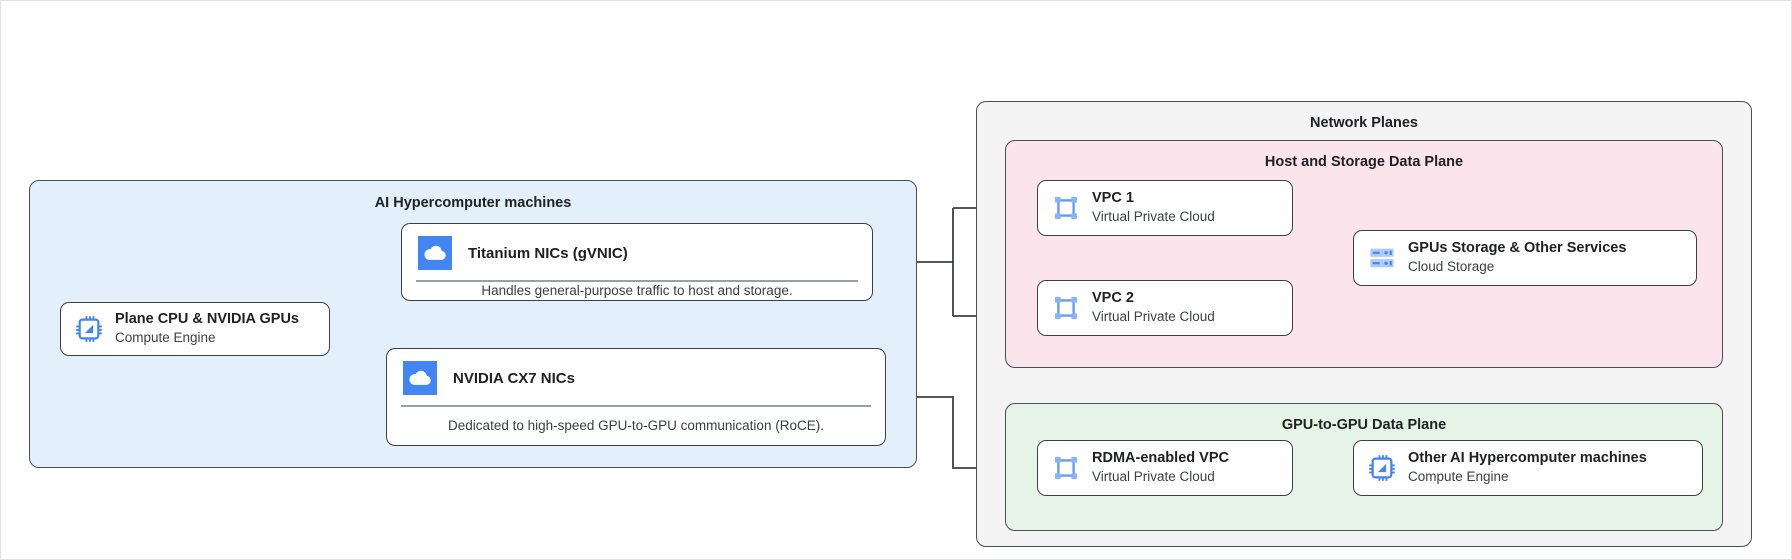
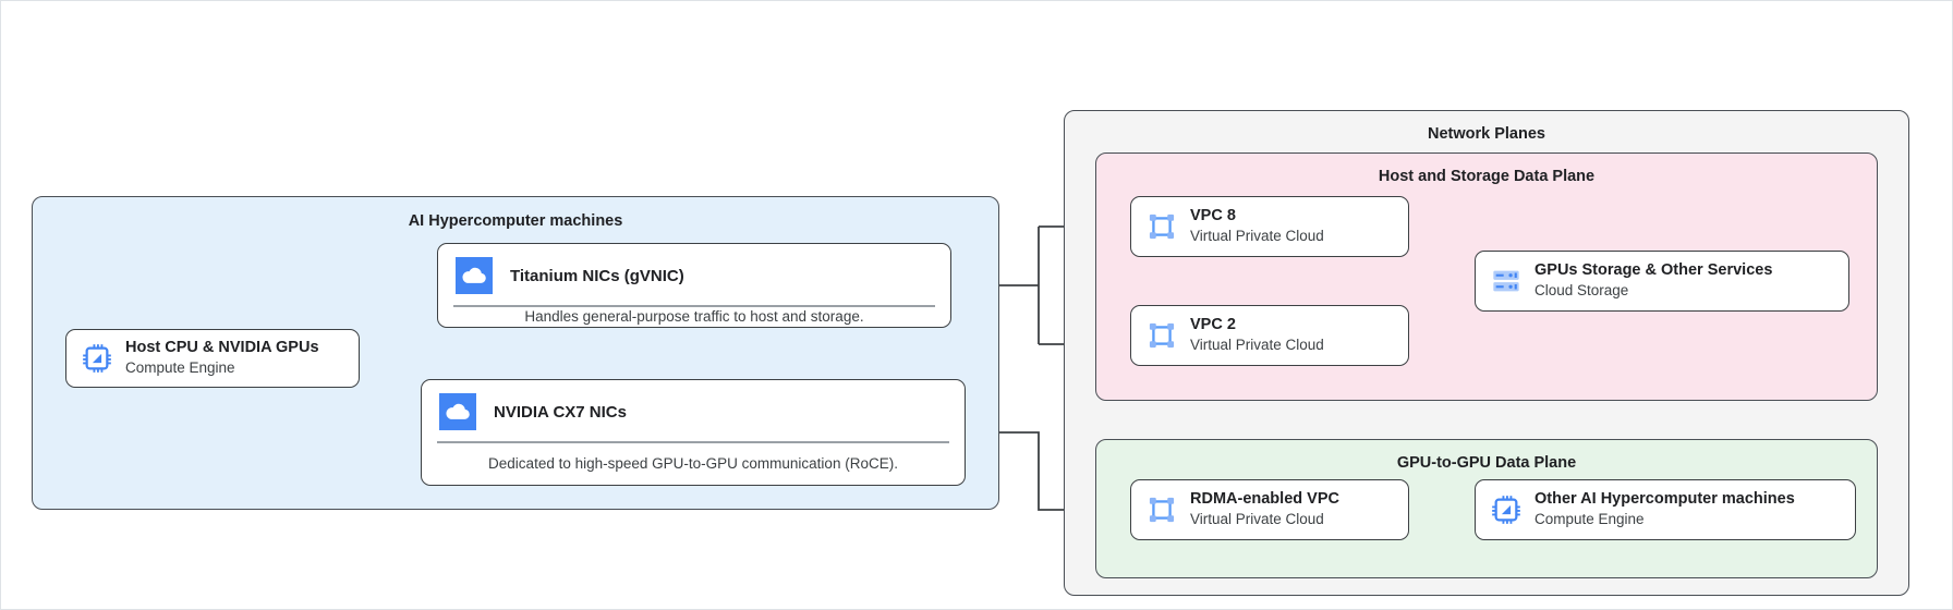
  AI Hypercomputer machines
  Network Planes
  Host and Storage Data Plane
  GPU-to-GPU Data Plane
- Plane CPU & NVIDIA GPUs
+ Host CPU & NVIDIA GPUs
  Compute Engine
  Titanium NICs (gVNIC)
  Handles general-purpose traffic to host and storage.
  NVIDIA CX7 NICs
  Dedicated to high-speed GPU-to-GPU communication (RoCE).
- VPC 1
+ VPC 8
  Virtual Private Cloud
  VPC 2
  Virtual Private Cloud
  GPUs Storage & Other Services
  Cloud Storage
  RDMA-enabled VPC
  Virtual Private Cloud
  Other AI Hypercomputer machines
  Compute Engine
